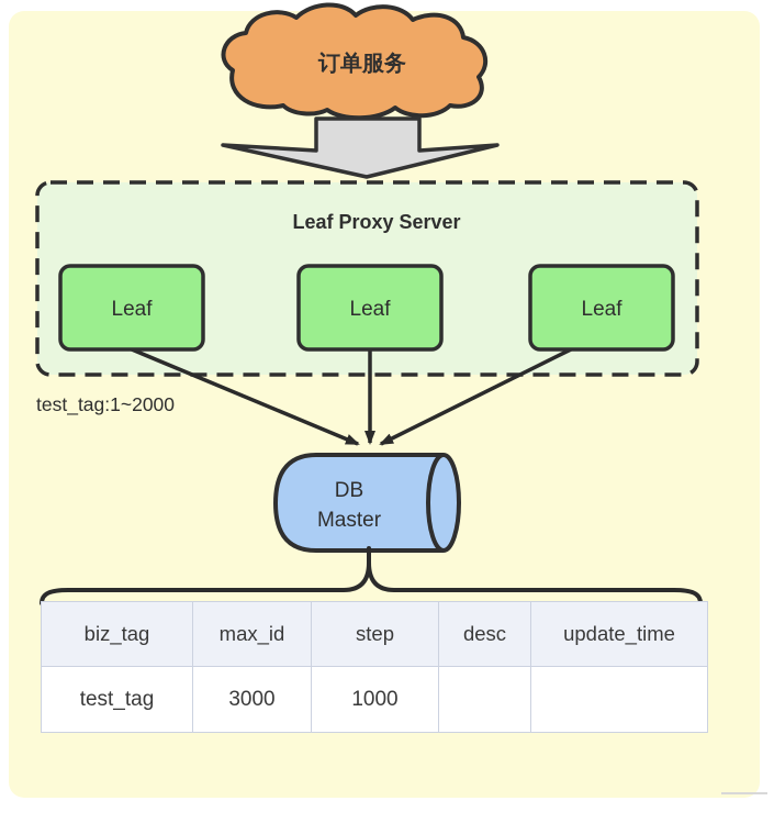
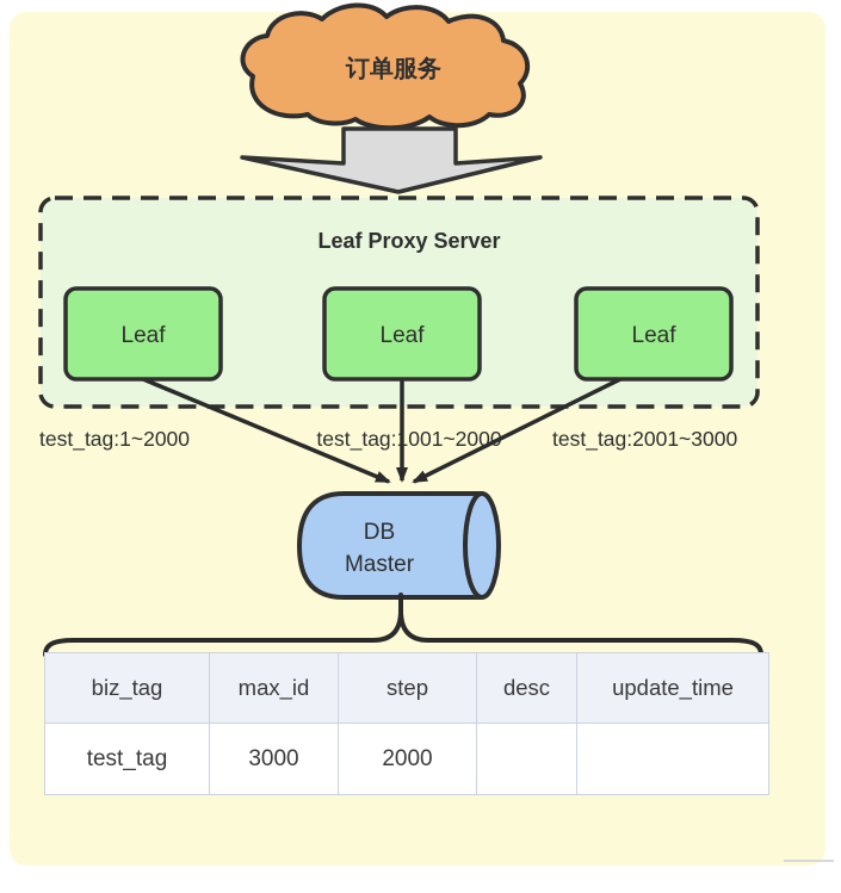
  订单服务
  Leaf Proxy Server
  Leaf
  Leaf
  Leaf
  test_tag:1~2000
+ test_tag:1001~2000
+ test_tag:2001~3000
  DB
  Master
  biz_tag	max_id	step	desc	update_time
- test_tag	3000	1000
+ test_tag	3000	2000
